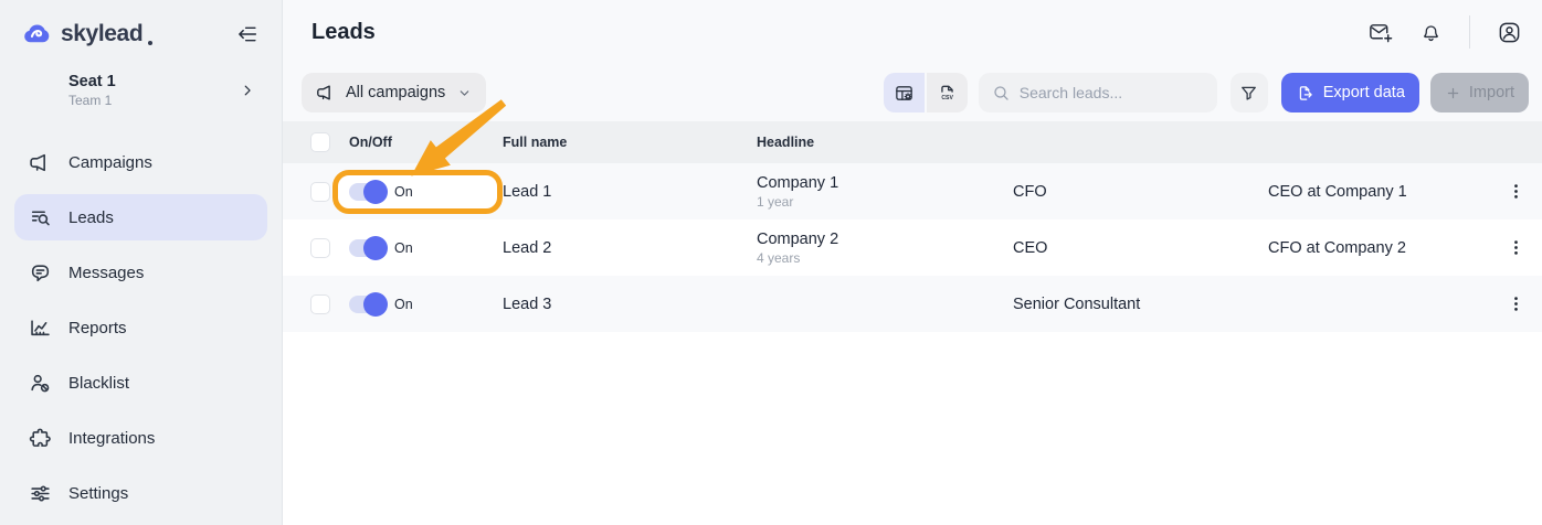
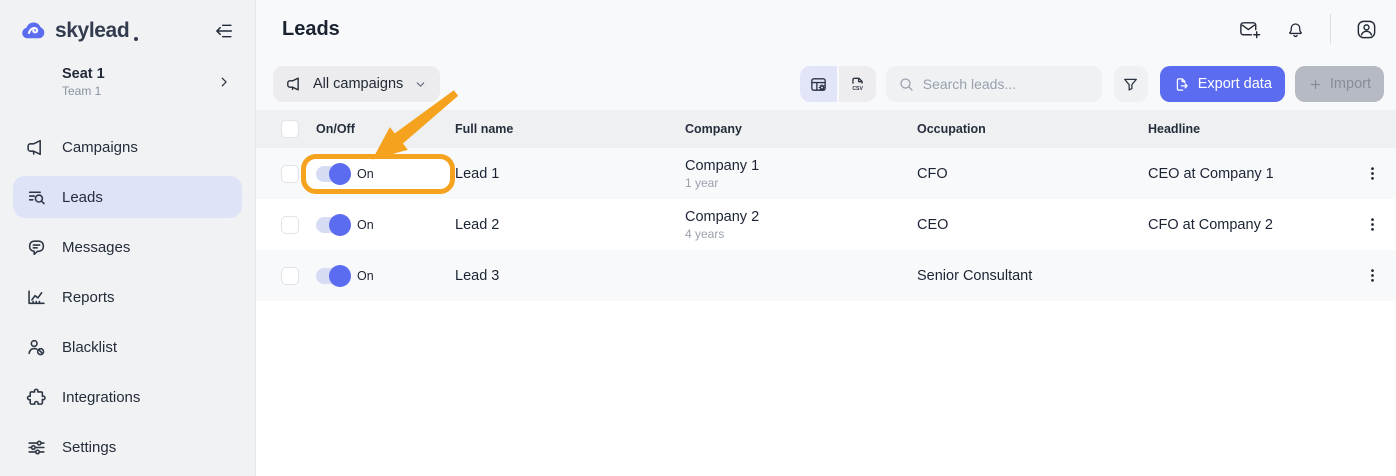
  skylead
  Seat 1
  Team 1
  Campaigns
  Leads
  Messages
  Reports
  Blacklist
  Integrations
  Settings
  Leads
  All campaigns
  Search leads...
  Export data
  Import
  On/Off
  Full name
+ Company
+ Occupation
  Headline
  On
  Lead 1
  Company 1
  1 year
  CFO
  CEO at Company 1
  On
  Lead 2
  Company 2
  4 years
  CEO
  CFO at Company 2
  On
  Lead 3
  Senior Consultant
